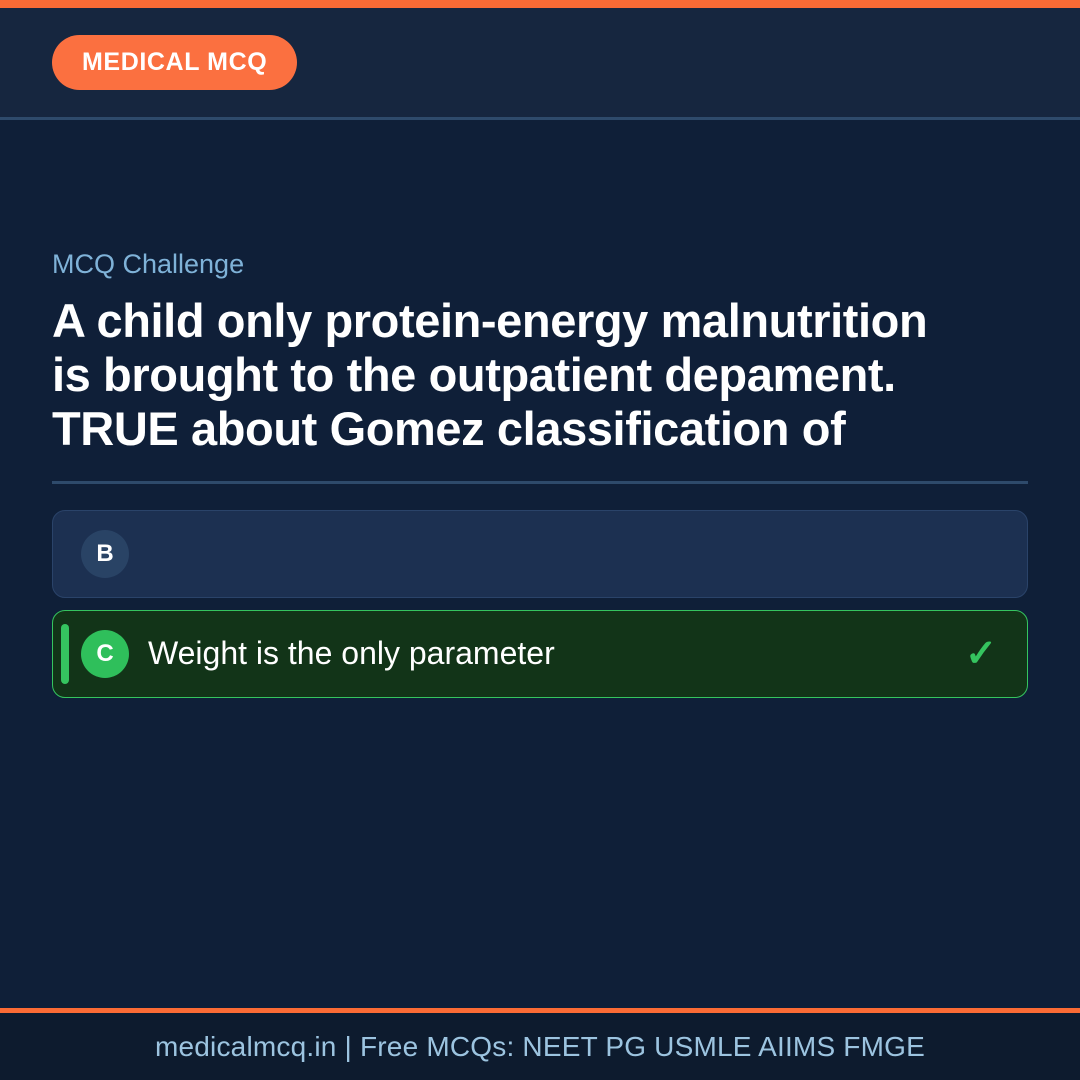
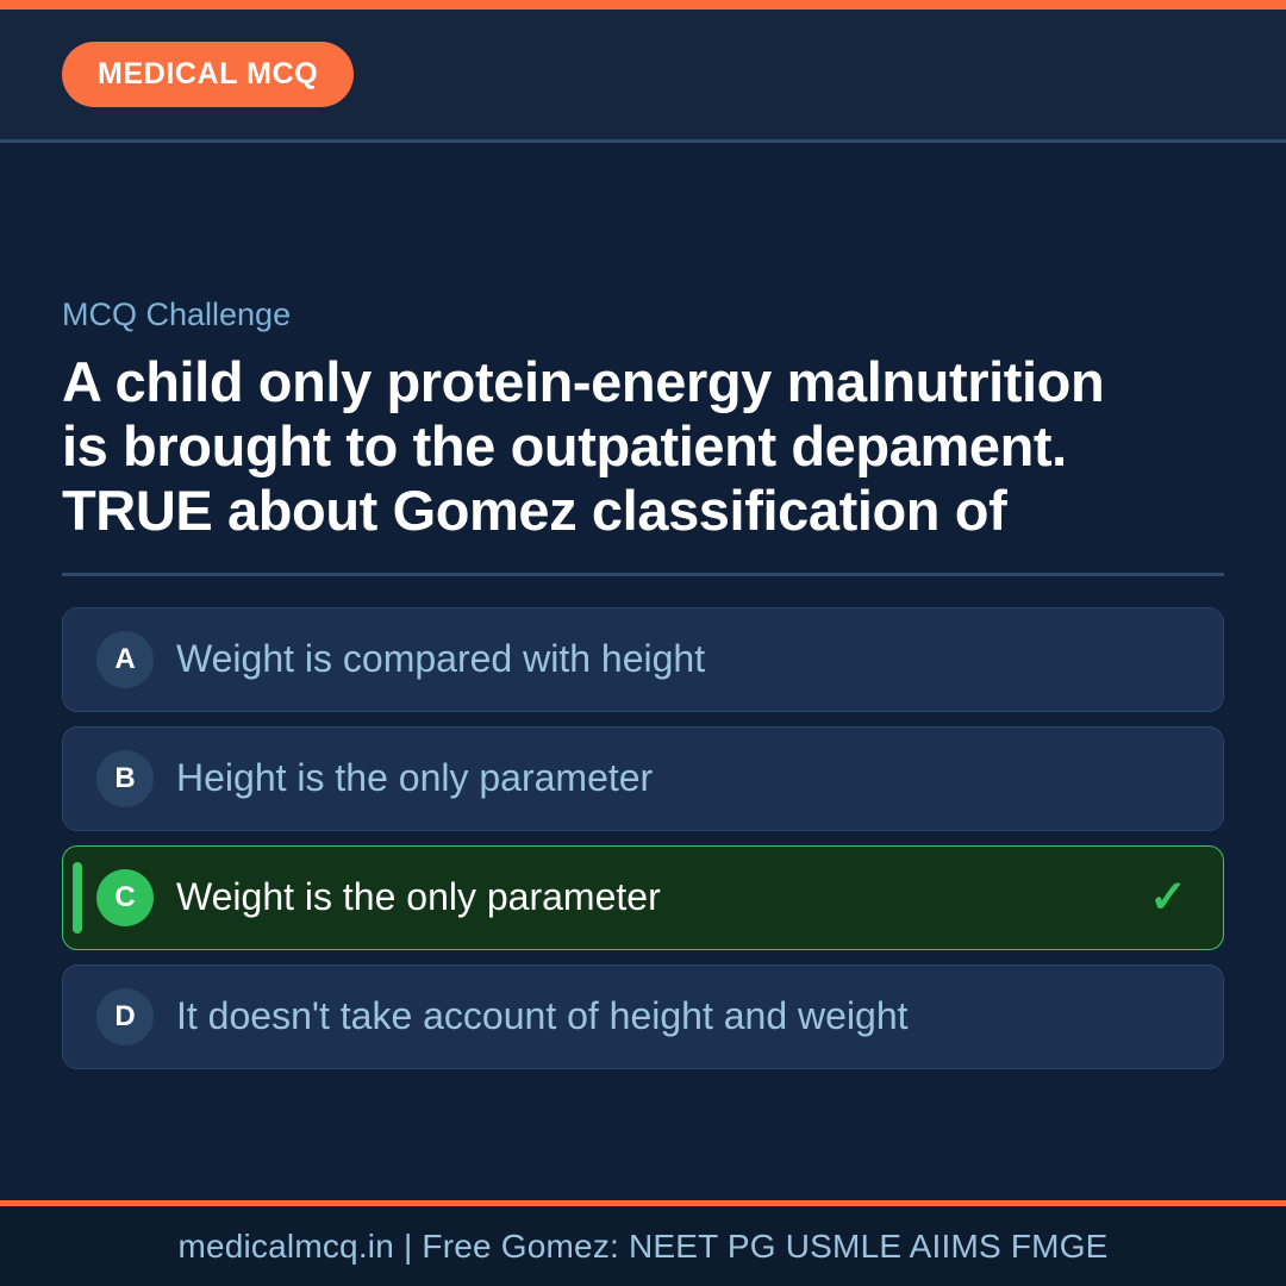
  MEDICAL MCQ
  MCQ Challenge
  A child only protein-energy malnutrition is brought to the outpatient depament. TRUE about Gomez classification of
+ A
+ Weight is compared with height
  B
+ Height is the only parameter
  C
  Weight is the only parameter
  ✓
+ D
+ It doesn't take account of height and weight
- medicalmcq.in | Free MCQs: NEET PG USMLE AIIMS FMGE
+ medicalmcq.in | Free Gomez: NEET PG USMLE AIIMS FMGE
